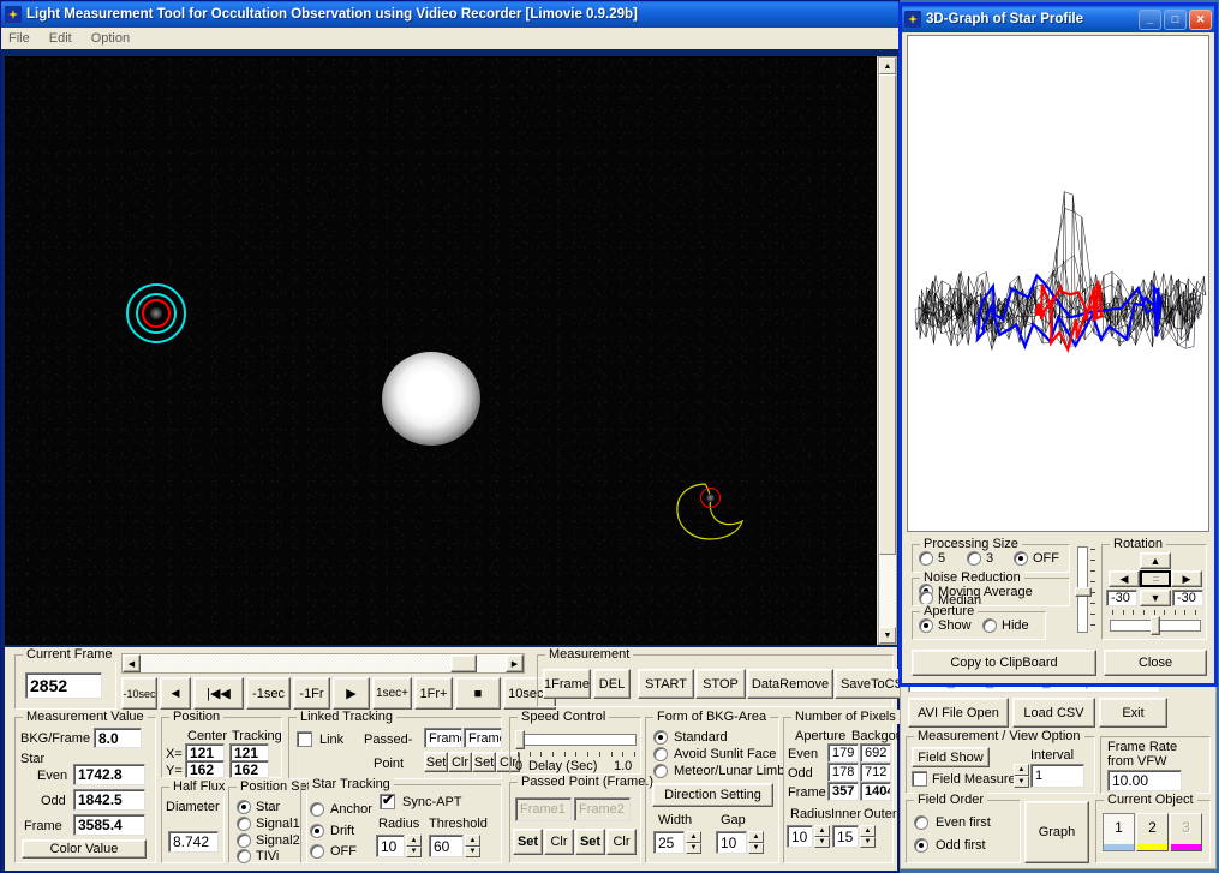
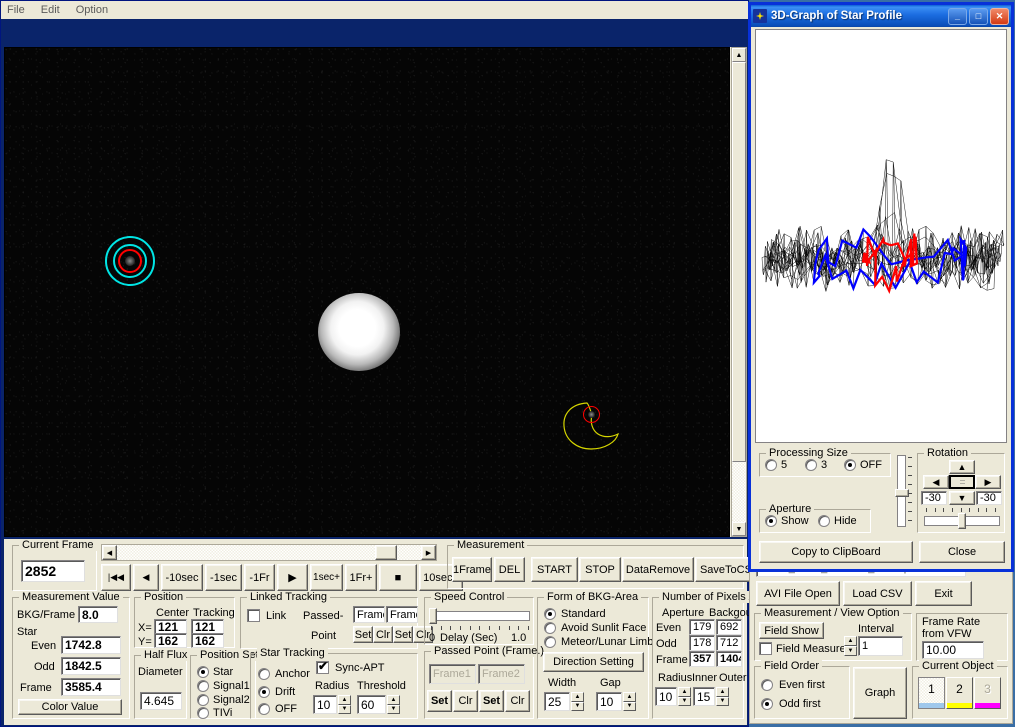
- Light Measurement Tool for Occultation Observation using Vidieo Recorder [Limovie 0.9.29b]
  File
  Edit
  Option
  Current Frame
  2852
- -10sec
+ |◀◀
  ◀
- |◀◀
+ -10sec
  -1sec
  -1Fr
  ▶
  1sec+
  1Fr+
  ■
  10sec
  Measurement
  1Frame
  DEL
  START
  STOP
  DataRemove
  Measurement Value
  BKG/Frame
  8.0
  Star
  Even
  1742.8
  Odd
  1842.5
  Frame
  3585.4
  Color Value
  Position
  Center
  Tracking
  X=
  121
  121
  Y=
  162
  162
  Half Flux
  Diameter
- 8.742
+ 4.645
  Position Se
  Star
  Signal1
  Signal2
  TIVi
  Linked Tracking
  Link
  Passed-
  Point
  Set
  Clr
  Set
  Clr
  Star Tracking
  Anchor
  Drift
  OFF
  Sync-APT
  Radius
  Threshold
  10
  60
  Speed Control
  0
  Delay (Sec)
  1.0
  Passed Point (Frame.)
  Frame1
  Frame2
  Set
  Clr
  Set
  Clr
  Form of BKG-Area
  Standard
  Avoid Sunlit Face
  Meteor/Lunar Limb
  Direction Setting
  Width
  Gap
  25
  10
  Aperture
  Even
  179
  692
  Odd
  178
  712
  Frame
  357
  1404
  Radius
  Inner
  Outer
  10
  15
  AVI File Open
  Load CSV
  Exit
  Measurement / View Option
  Field Show
  Field Measure
  Interval
  1
  Frame Rate
  from VFW
  10.00
  Field Order
  Even first
  Odd first
  Graph
  Current Object
  1
  2
  3
  3D-Graph of Star Profile
  _
  □
  ✕
  Processing Size
  5
  3
  OFF
- Noise Reduction
- Moving Average
- Median
  Aperture
  Show
  Hide
  Rotation
  ▲
  ◀
  ▶
  ▼
  -30
  -30
  Copy to ClipBoard
  Close
